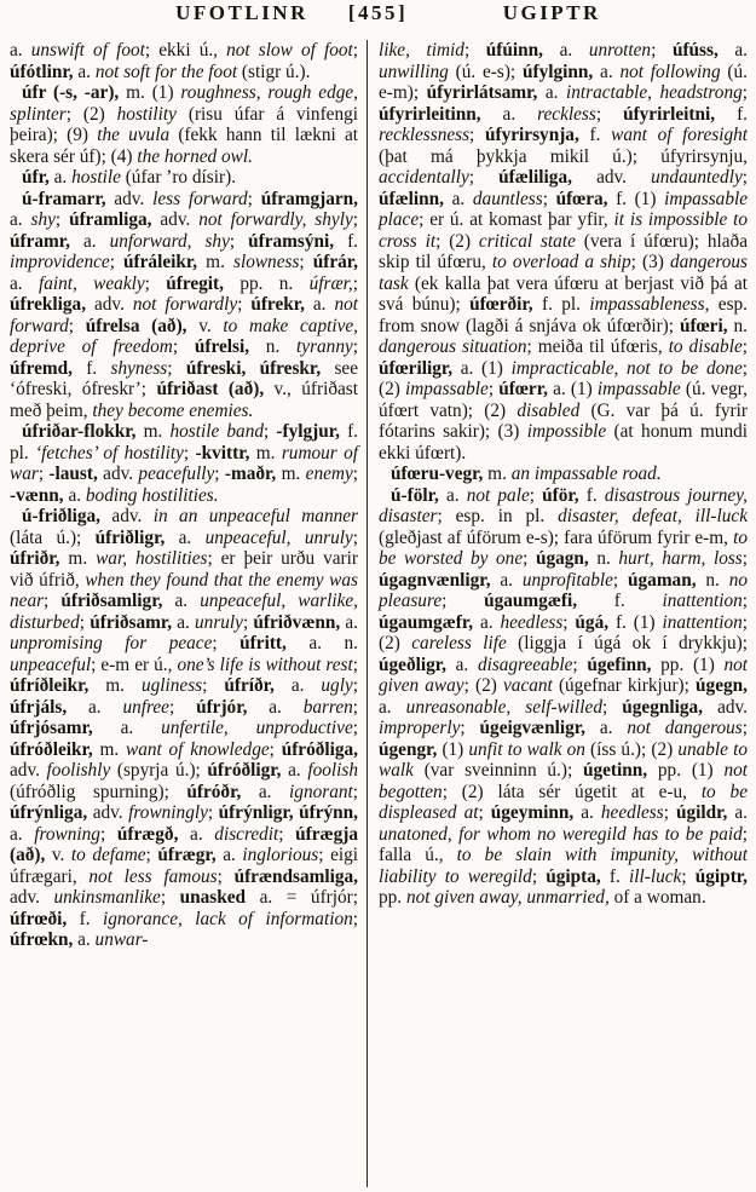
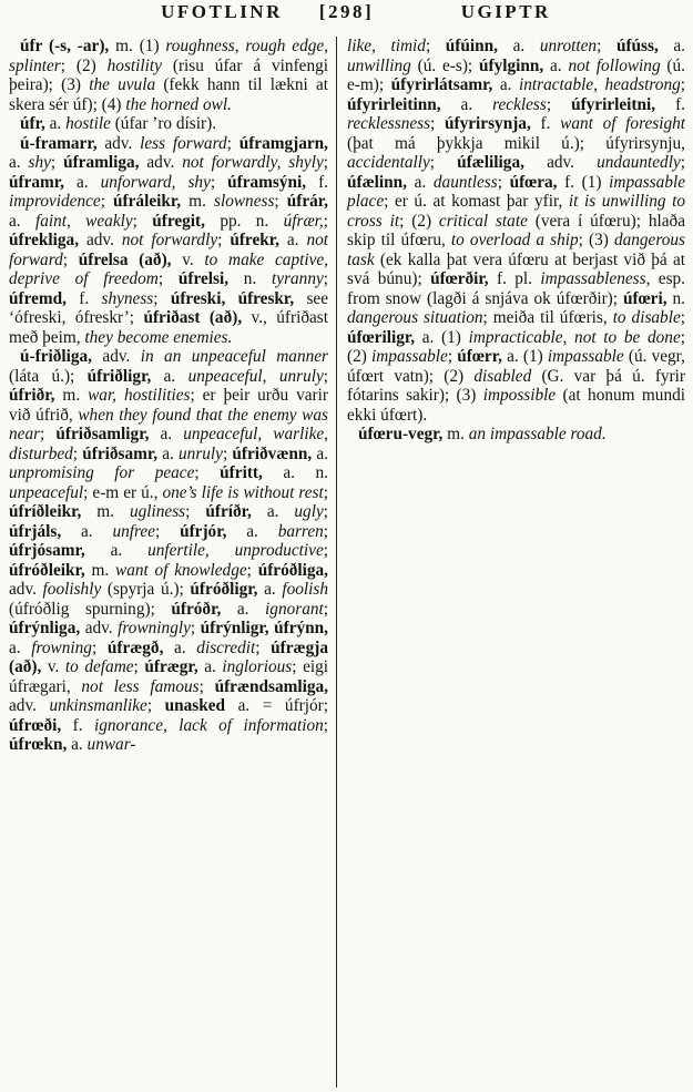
  UFOTLINR
- [455]
+ [298]
  UGIPTR
- a. unswift of foot; ekki ú., not slow of foot; úfótlinr, a. not soft for the foot (stigr ú.).
- úfr (-s, -ar), m. (1) roughness, rough edge, splinter; (2) hostility (risu úfar á vinfengi þeira); (9) the uvula (fekk hann til lækni at skera sér úf); (4) the horned owl.
+ úfr (-s, -ar), m. (1) roughness, rough edge, splinter; (2) hostility (risu úfar á vinfengi þeira); (3) the uvula (fekk hann til lækni at skera sér úf); (4) the horned owl.
  úfr, a. hostile (úfar ’ro dísir).
  ú-framarr, adv. less forward; úframgjarn, a. shy; úframliga, adv. not forwardly, shyly; úframr, a. unforward, shy; úframsýni, f. improvidence; úfráleikr, m. slowness; úfrár, a. faint, weakly; úfregit, pp. n. úfrær,; úfrekliga, adv. not forwardly; úfrekr, a. not forward; úfrelsa (að), v. to make captive, deprive of freedom; úfrelsi, n. tyranny; úfremd, f. shyness; úfreski, úfreskr, see ‘ófreski, ófreskr’; úfriðast (að), v., úfriðast með þeim, they become enemies.
- úfriðar-flokkr, m. hostile band; -fylgjur, f. pl. ‘fetches’ of hostility; -kvittr, m. rumour of war; -laust, adv. peacefully; -maðr, m. enemy; -vænn, a. boding hostilities.
  ú-friðliga, adv. in an unpeaceful manner (láta ú.); úfriðligr, a. unpeaceful, unruly; úfriðr, m. war, hostilities; er þeir urðu varir við úfrið, when they found that the enemy was near; úfriðsamligr, a. unpeaceful, warlike, disturbed; úfriðsamr, a. unruly; úfriðvænn, a. unpromising for peace; úfritt, a. n. unpeaceful; e-m er ú., one’s life is without rest; úfríðleikr, m. ugliness; úfríðr, a. ugly; úfrjáls, a. unfree; úfrjór, a. barren; úfrjósamr, a. unfertile, unproductive; úfróðleikr, m. want of knowledge; úfróðliga, adv. foolishly (spyrja ú.); úfróðligr, a. foolish (úfróðlig spurning); úfróðr, a. ignorant; úfrýnliga, adv. frowningly; úfrýnligr, úfrýnn, a. frowning; úfrægð, a. discredit; úfrægja (að), v. to defame; úfrægr, a. inglorious; eigi úfrægari, not less famous; úfrændsamliga, adv. unkinsmanlike; unasked a. = úfrjór; úfrœði, f. ignorance, lack of information; úfrœkn, a. unwar-
- like, timid; úfúinn, a. unrotten; úfúss, a. unwilling (ú. e-s); úfylginn, a. not following (ú. e-m); úfyrirlátsamr, a. intractable, headstrong; úfyrirleitinn, a. reckless; úfyrirleitni, f. recklessness; úfyrirsynja, f. want of foresight (þat má þykkja mikil ú.); úfyrirsynju, accidentally; úfæliliga, adv. undauntedly; úfælinn, a. dauntless; úfœra, f. (1) impassable place; er ú. at komast þar yfir, it is impossible to cross it; (2) critical state (vera í úfœru); hlaða skip til úfœru, to overload a ship; (3) dangerous task (ek kalla þat vera úfœru at berjast við þá at svá búnu); úfœrðir, f. pl. impassableness, esp. from snow (lagði á snjáva ok úfœrðir); úfœri, n. dangerous situation; meiða til úfœris, to disable; úfœriligr, a. (1) impracticable, not to be done; (2) impassable; úfœrr, a. (1) impassable (ú. vegr, úfœrt vatn); (2) disabled (G. var þá ú. fyrir fótarins sakir); (3) impossible (at honum mundi ekki úfœrt).
+ like, timid; úfúinn, a. unrotten; úfúss, a. unwilling (ú. e-s); úfylginn, a. not following (ú. e-m); úfyrirlátsamr, a. intractable, headstrong; úfyrirleitinn, a. reckless; úfyrirleitni, f. recklessness; úfyrirsynja, f. want of foresight (þat má þykkja mikil ú.); úfyrirsynju, accidentally; úfæliliga, adv. undauntedly; úfælinn, a. dauntless; úfœra, f. (1) impassable place; er ú. at komast þar yfir, it is unwilling to cross it; (2) critical state (vera í úfœru); hlaða skip til úfœru, to overload a ship; (3) dangerous task (ek kalla þat vera úfœru at berjast við þá at svá búnu); úfœrðir, f. pl. impassableness, esp. from snow (lagði á snjáva ok úfœrðir); úfœri, n. dangerous situation; meiða til úfœris, to disable; úfœriligr, a. (1) impracticable, not to be done; (2) impassable; úfœrr, a. (1) impassable (ú. vegr, úfœrt vatn); (2) disabled (G. var þá ú. fyrir fótarins sakir); (3) impossible (at honum mundi ekki úfœrt).
  úfœru-vegr, m. an impassable road.
- ú-fölr, a. not pale; úför, f. disastrous journey, disaster; esp. in pl. disaster, defeat, ill-luck (gleðjast af úförum e-s); fara úförum fyrir e-m, to be worsted by one; úgagn, n. hurt, harm, loss; úgagnvænligr, a. unprofitable; úgaman, n. no pleasure; úgaumgæfi, f. inattention; úgaumgæfr, a. heedless; úgá, f. (1) inattention; (2) careless life (liggja í úgá ok í drykkju); úgeðligr, a. disagreeable; úgefinn, pp. (1) not given away; (2) vacant (úgefnar kirkjur); úgegn, a. unreasonable, self-willed; úgegnliga, adv. improperly; úgeigvænligr, a. not dangerous; úgengr, (1) unfit to walk on (íss ú.); (2) unable to walk (var sveinninn ú.); úgetinn, pp. (1) not begotten; (2) láta sér úgetit at e-u, to be displeased at; úgeyminn, a. heedless; úgildr, a. unatoned, for whom no weregild has to be paid; falla ú., to be slain with impunity, without liability to weregild; úgipta, f. ill-luck; úgiptr, pp. not given away, unmarried, of a woman.
